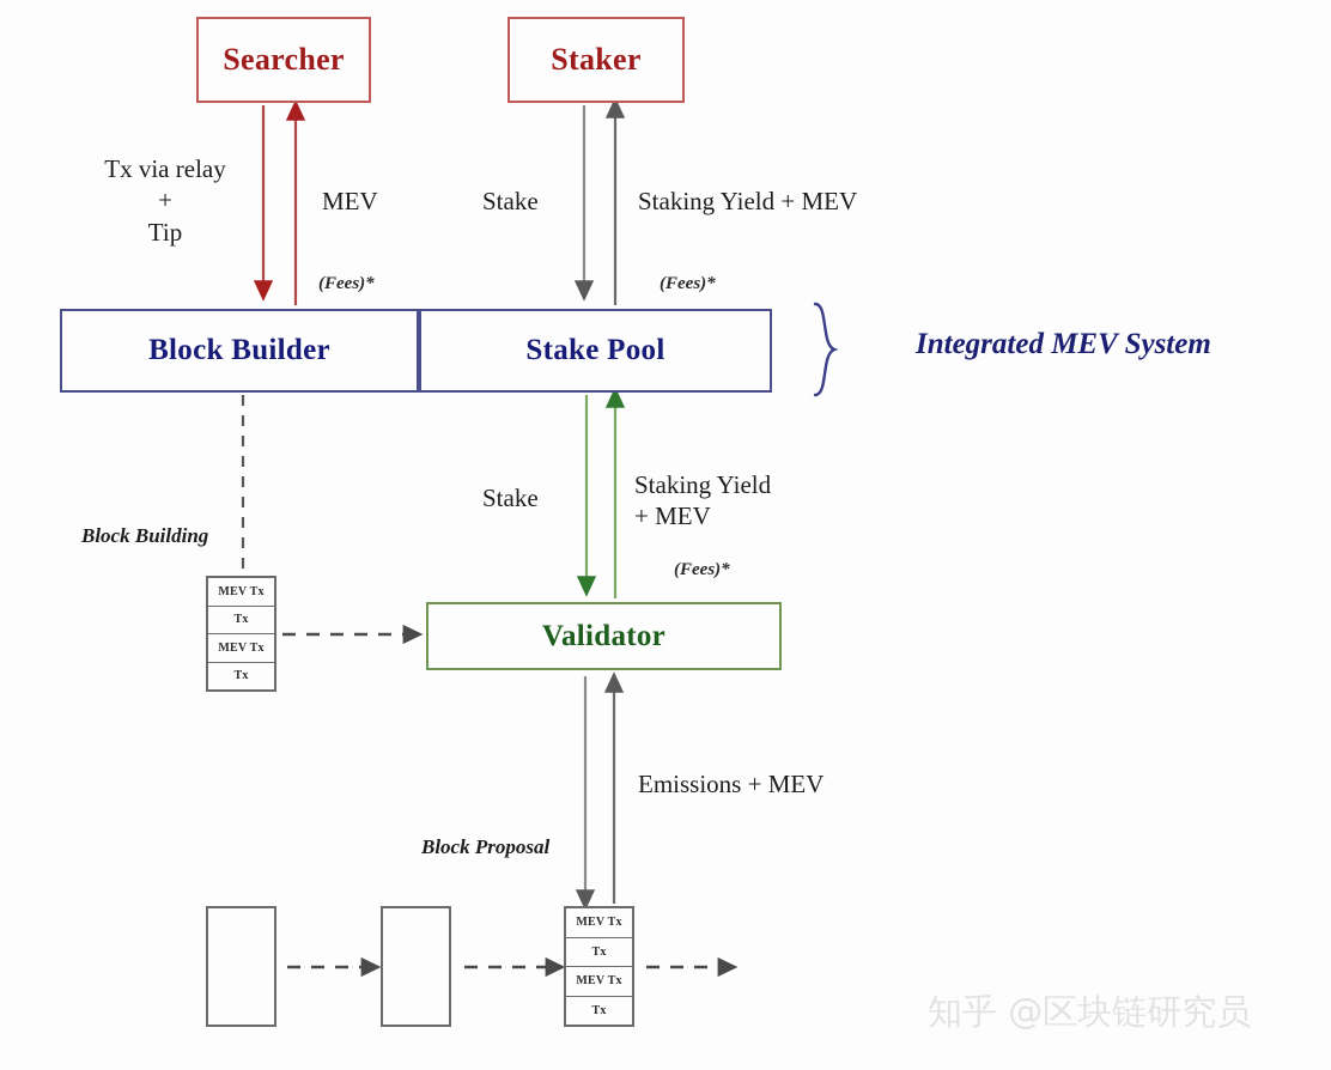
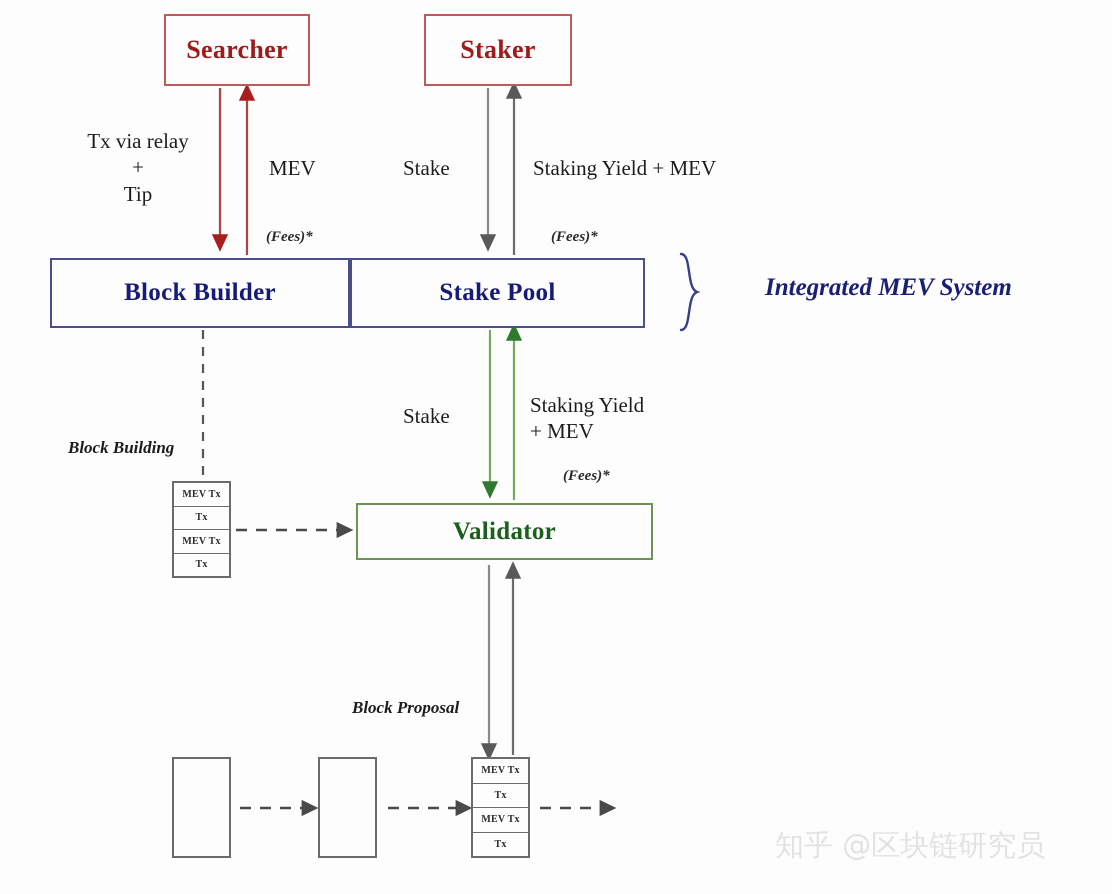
  Searcher
  Staker
  Block Builder
  Stake Pool
  Integrated MEV System
  Validator
  Tx via relay
  +
  Tip
  MEV
  Stake
  Staking Yield + MEV
  (Fees)*
  (Fees)*
  Stake
  Staking Yield
  + MEV
  (Fees)*
- Emissions + MEV
  Block Building
  Block Proposal
  MEV Tx
  Tx
  MEV Tx
  Tx
  MEV Tx
  Tx
  MEV Tx
  Tx
  知乎 @区块链研究员
